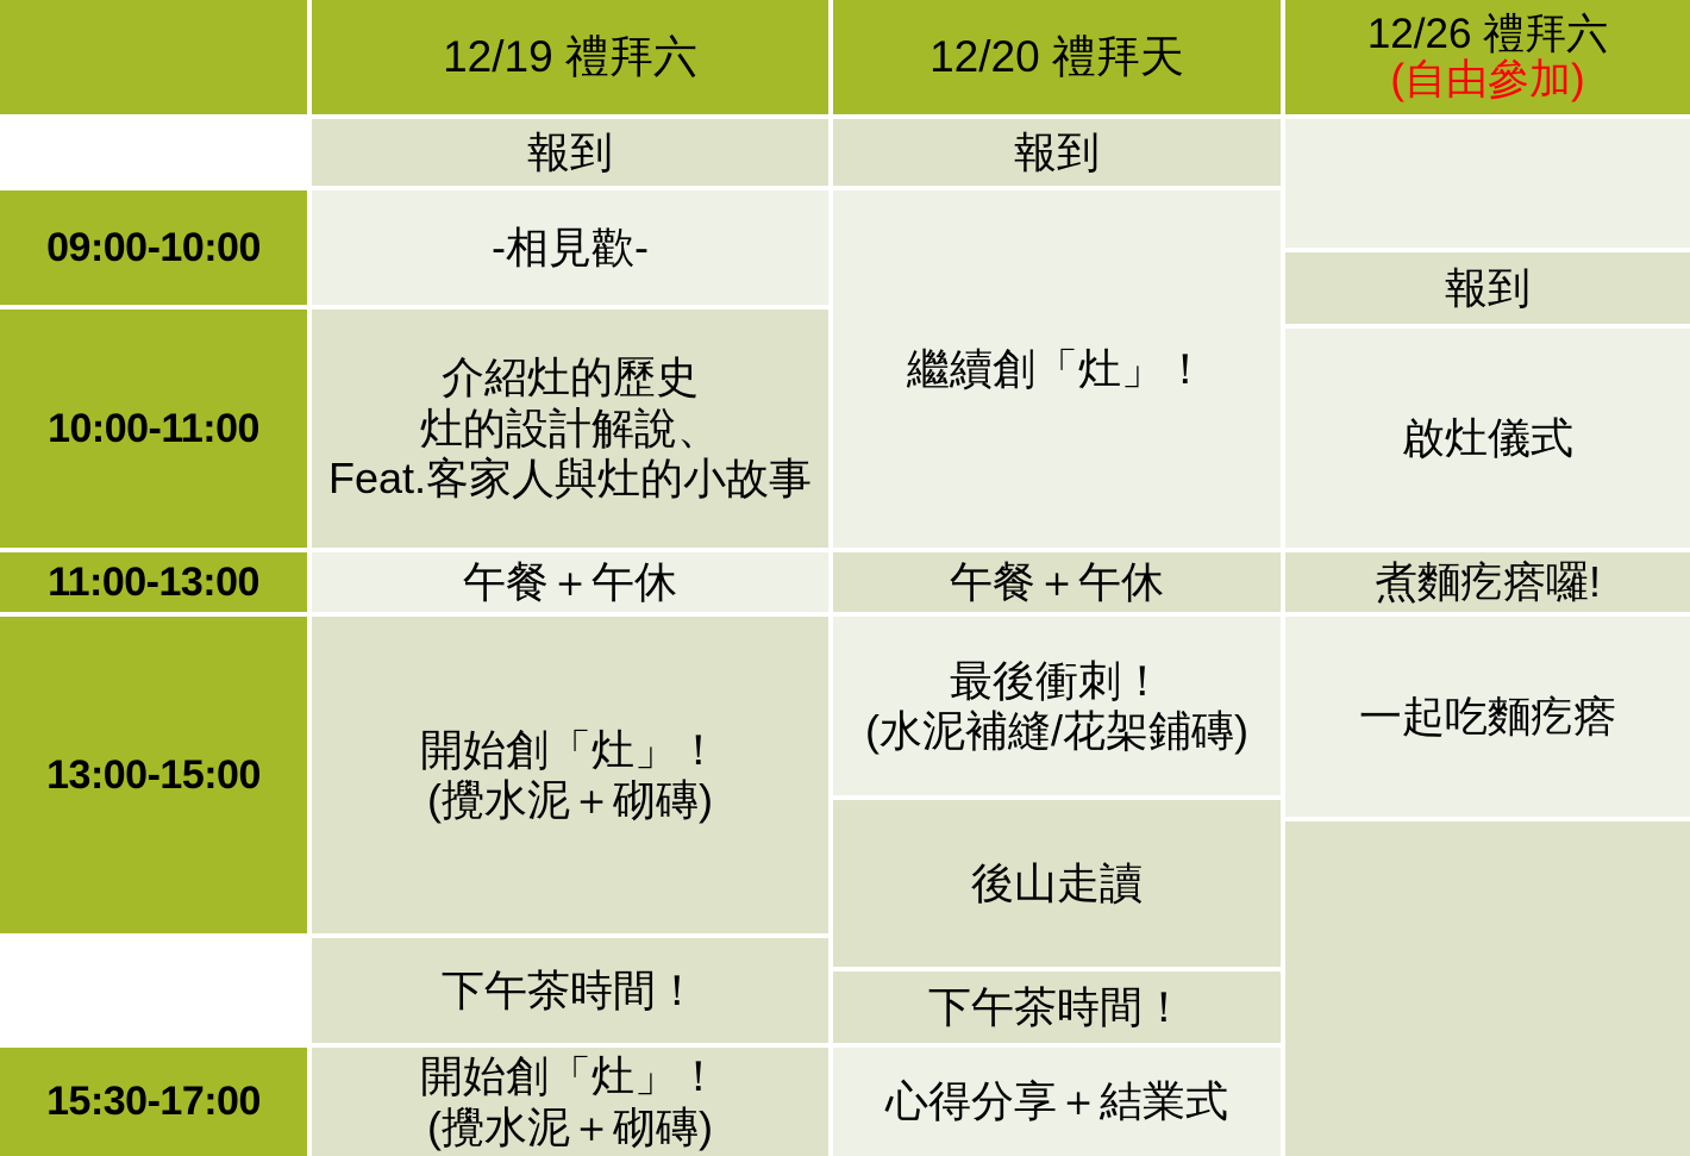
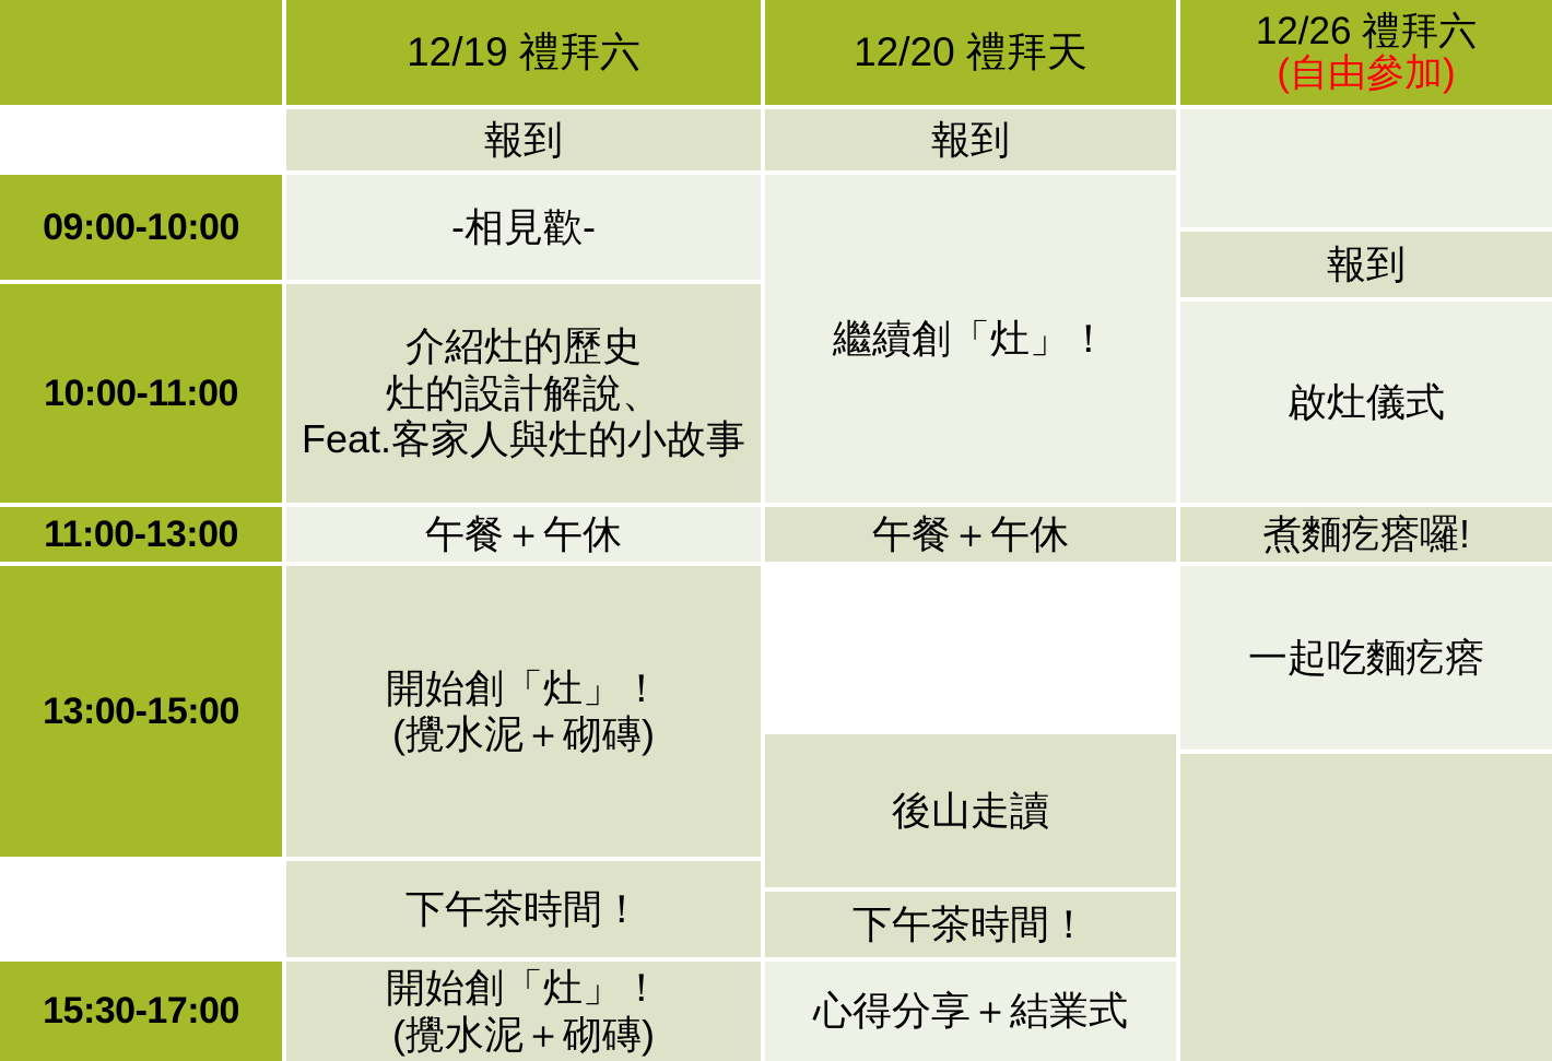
  12/19 禮拜六
  12/20 禮拜天
  12/26 禮拜六
  (自由參加)
  09:00-10:00
  10:00-11:00
  11:00-13:00
  13:00-15:00
  15:30-17:00
  報到
  -相見歡-
  介紹灶的歷史
  灶的設計解說、
  Feat.客家人與灶的小故事
  午餐＋午休
  開始創「灶」！
  (攪水泥＋砌磚)
  下午茶時間！
  開始創「灶」！
  (攪水泥＋砌磚)
  報到
  繼續創「灶」！
  午餐＋午休
- 最後衝刺！
- (水泥補縫/花架鋪磚)
  後山走讀
  下午茶時間！
  心得分享＋結業式
  報到
  啟灶儀式
  煮麵疙瘩囉!
  一起吃麵疙瘩
